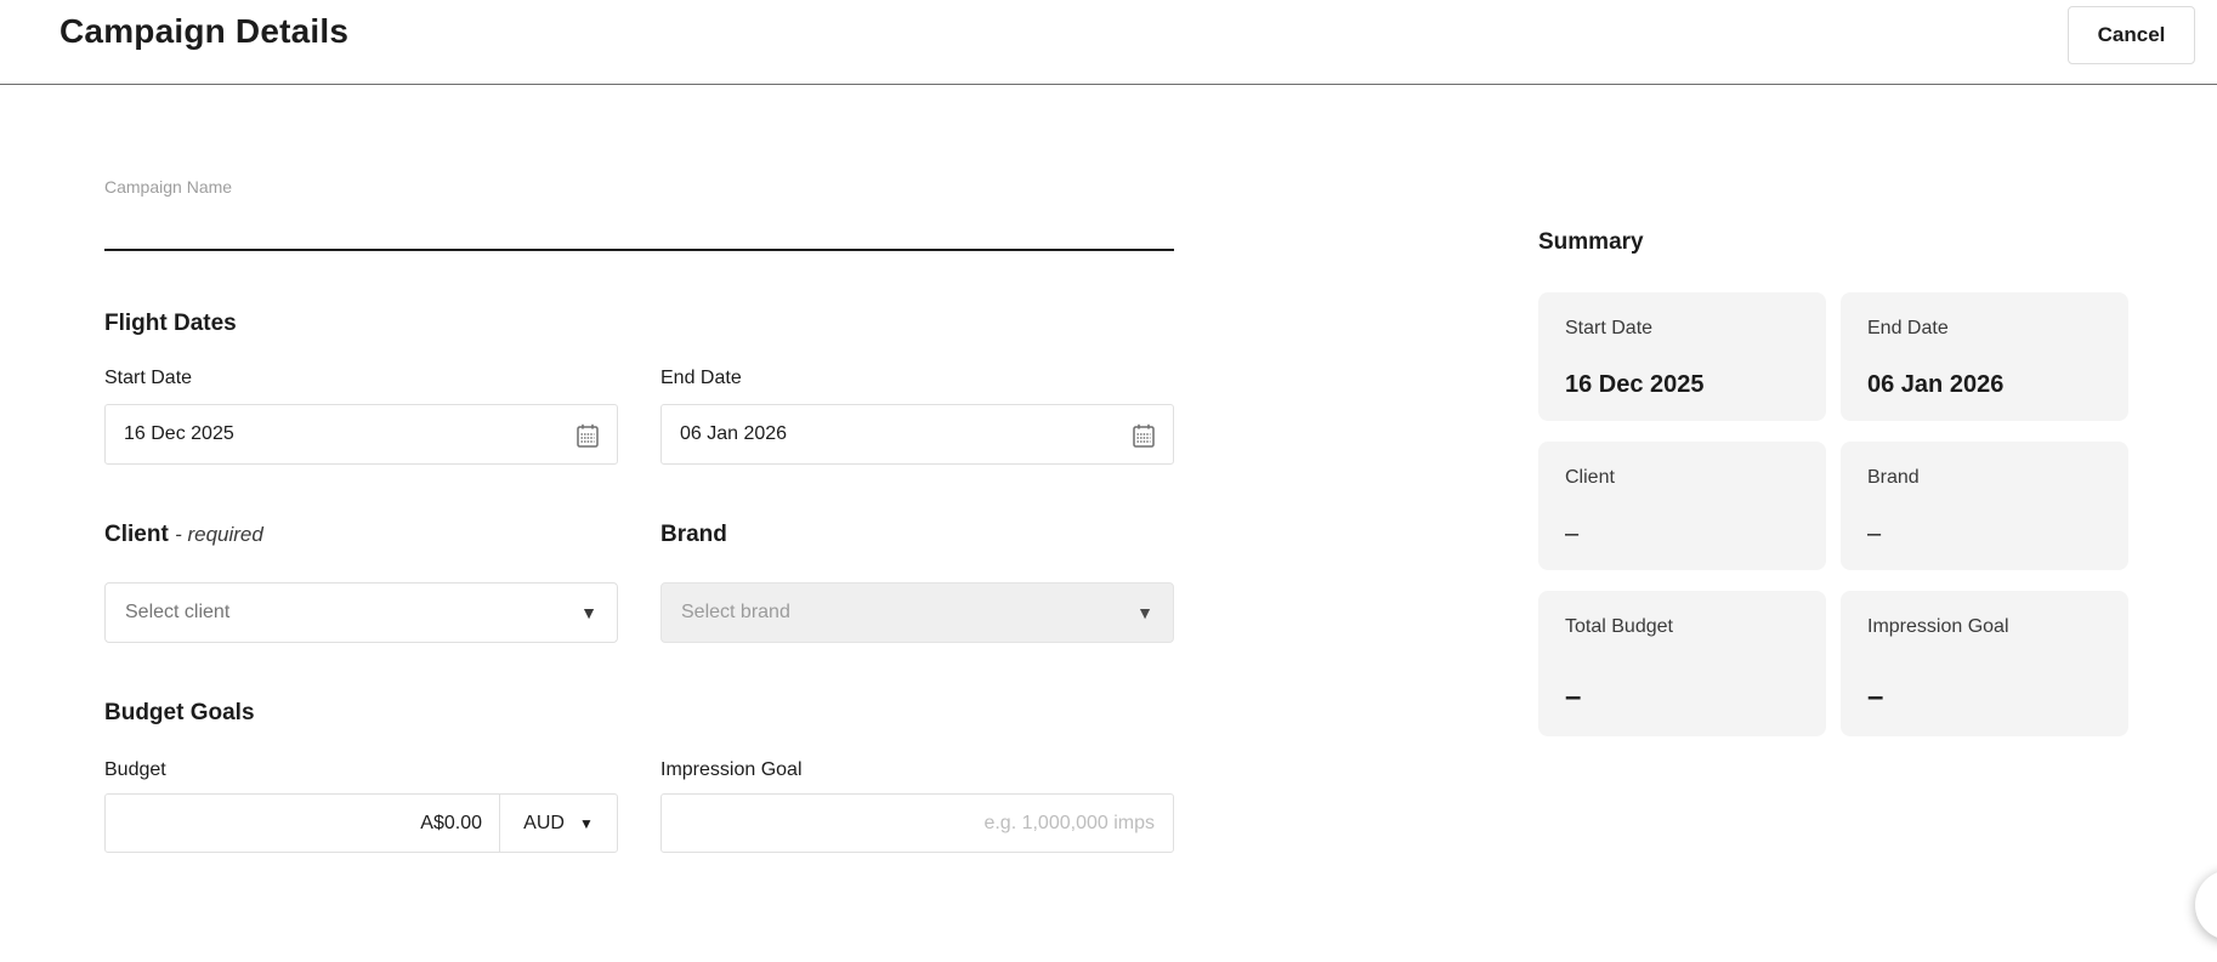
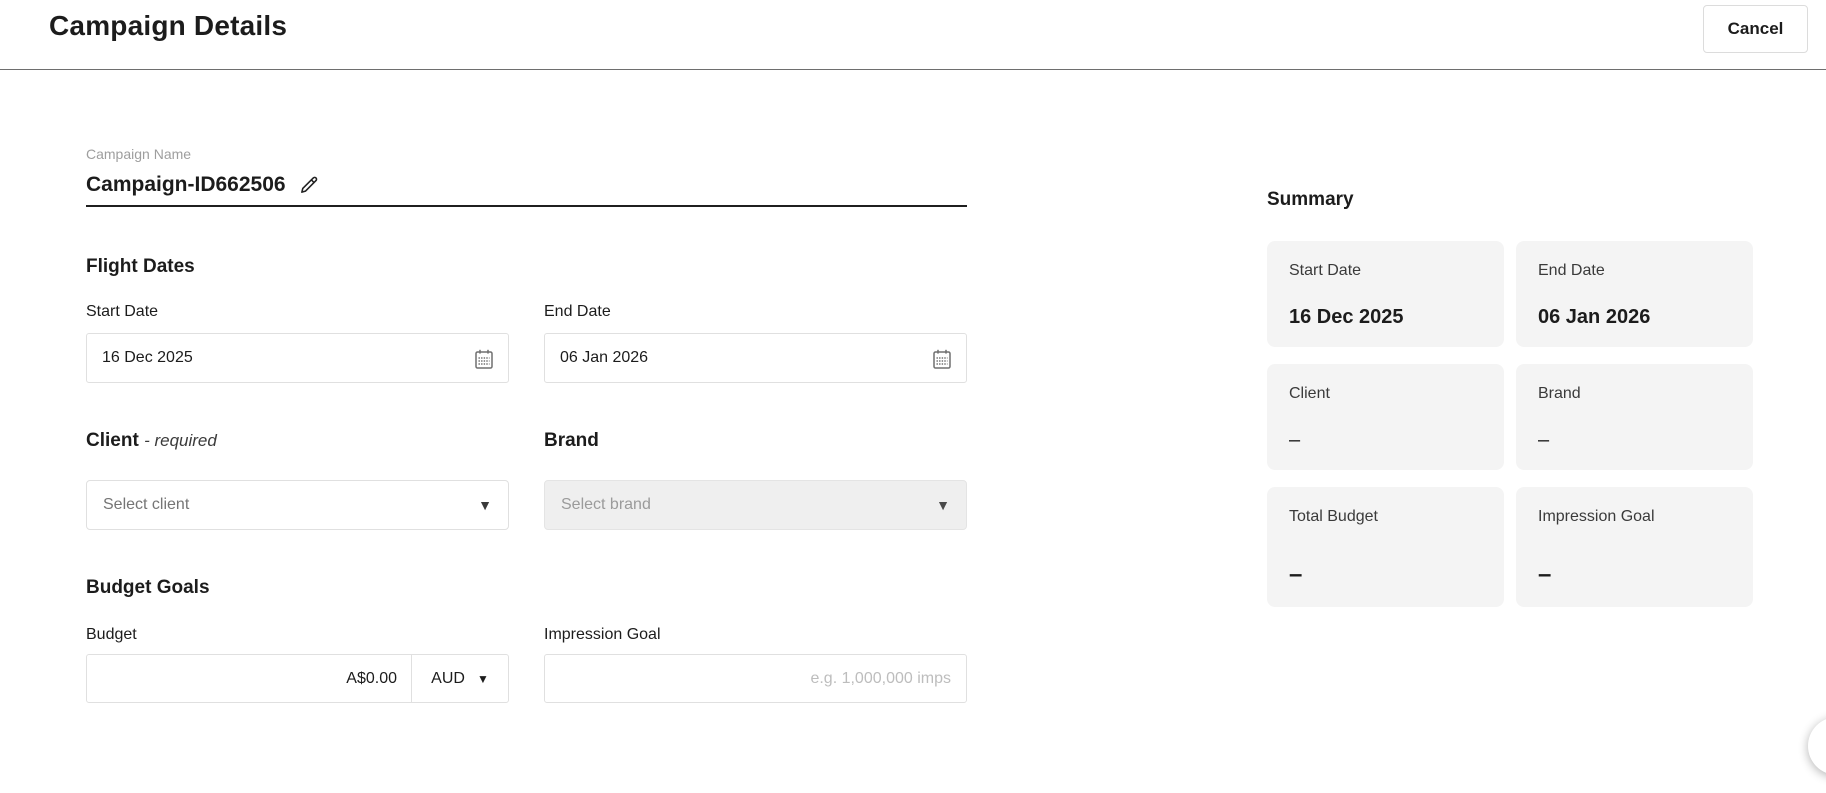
  Campaign Details
  Cancel
  Campaign Name
+ Campaign-ID662506
  Flight Dates
  Start Date
  End Date
  16 Dec 2025
  06 Jan 2026
  Client - required
  Brand
  Select client
  ▼
  Select brand
  ▼
  Budget Goals
  Budget
  Impression Goal
  A$0.00
  AUD
  ▼
  e.g. 1,000,000 imps
  Summary
  Start Date
  16 Dec 2025
  End Date
  06 Jan 2026
  Client
  –
  Brand
  –
  Total Budget
  –
  Impression Goal
  –
